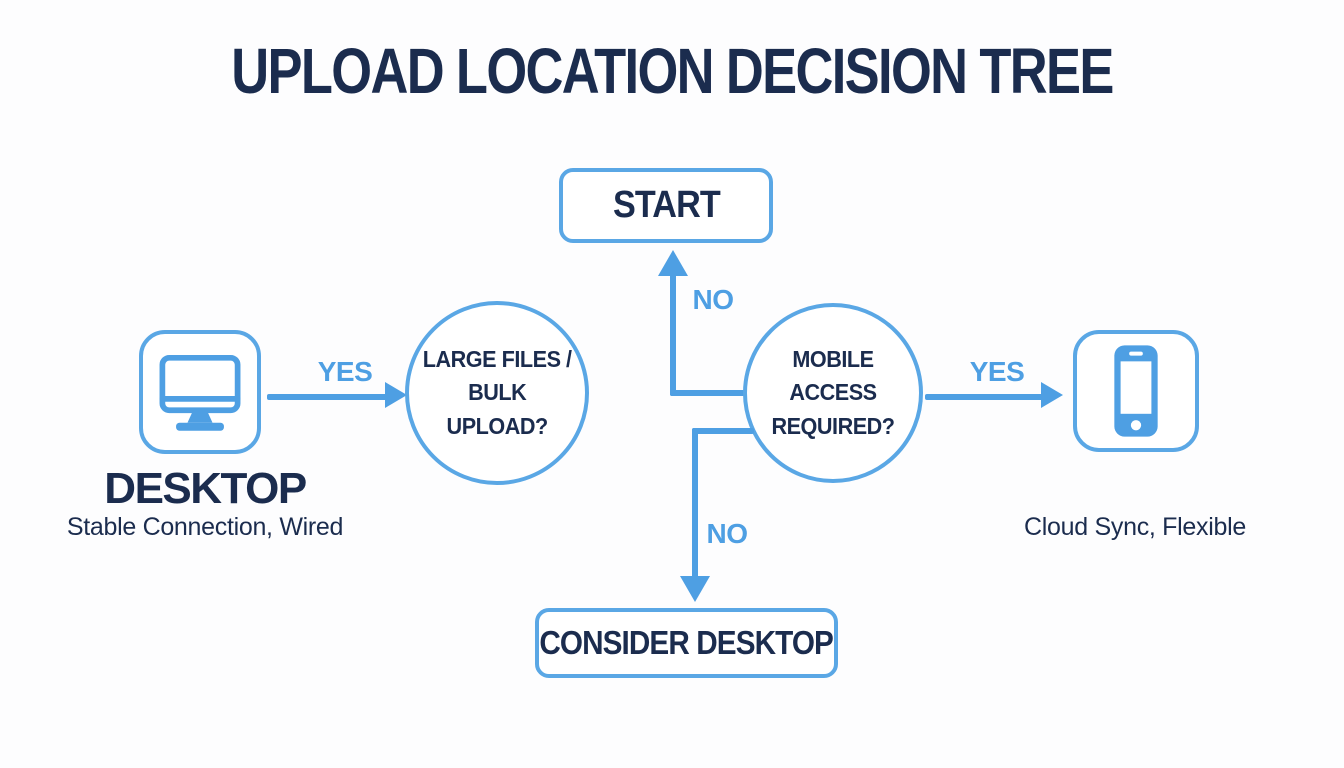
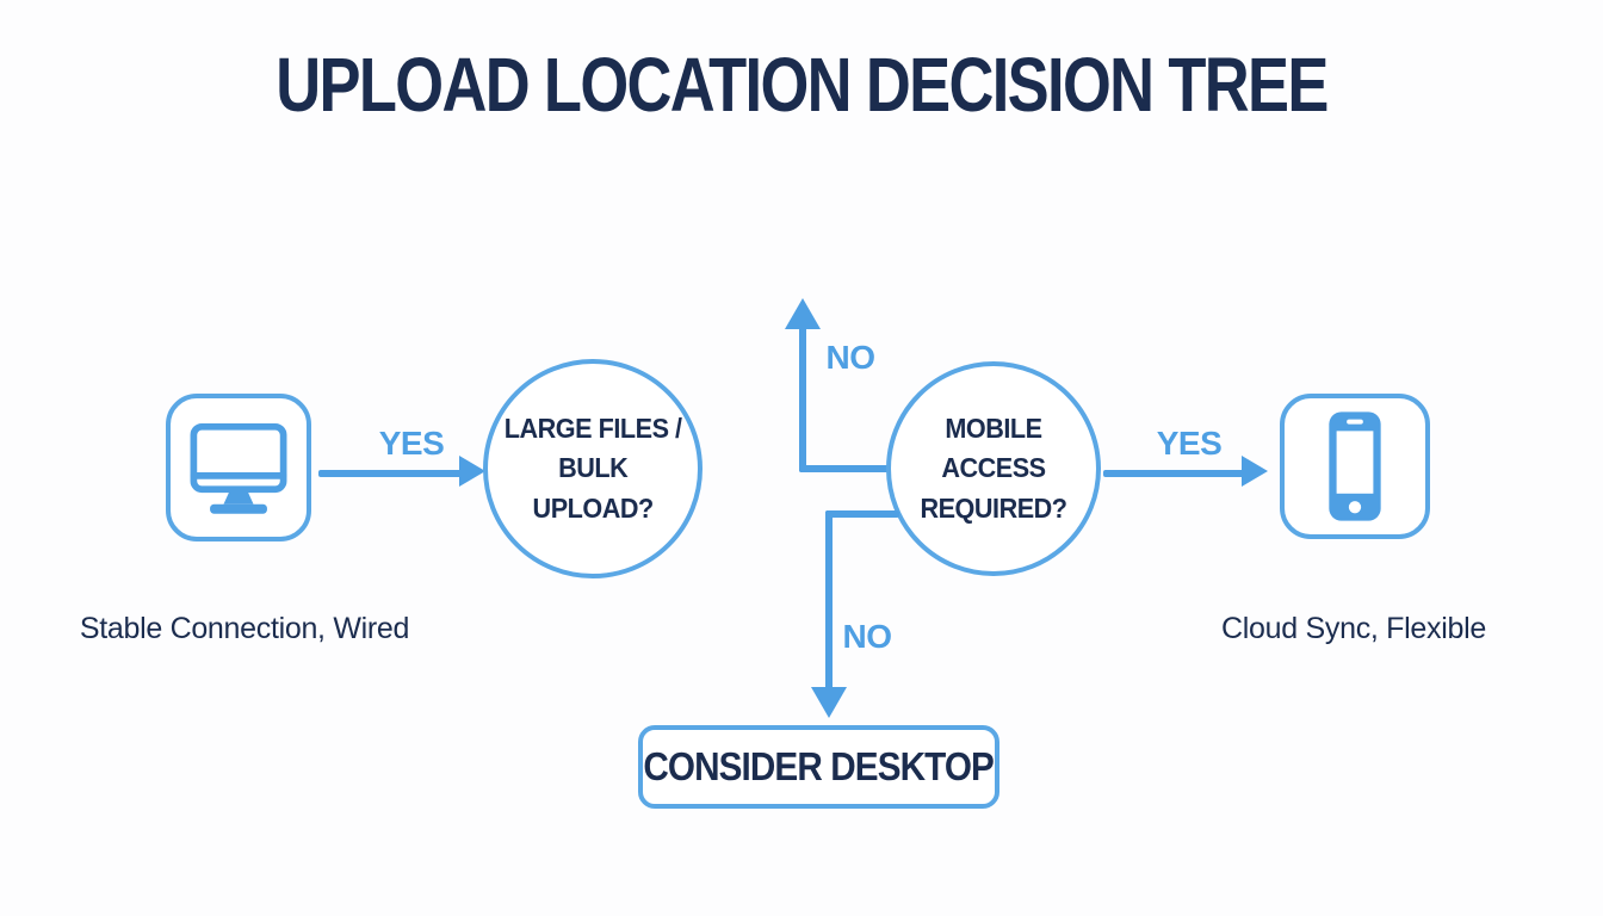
  UPLOAD LOCATION DECISION TREE
- START
- DESKTOP
  Stable Connection, Wired
  YES
  LARGE FILES /
  BULK
  UPLOAD?
  NO
  MOBILE ACCESS
  REQUIRED?
  YES
  Cloud Sync, Flexible
  NO
  CONSIDER DESKTOP
